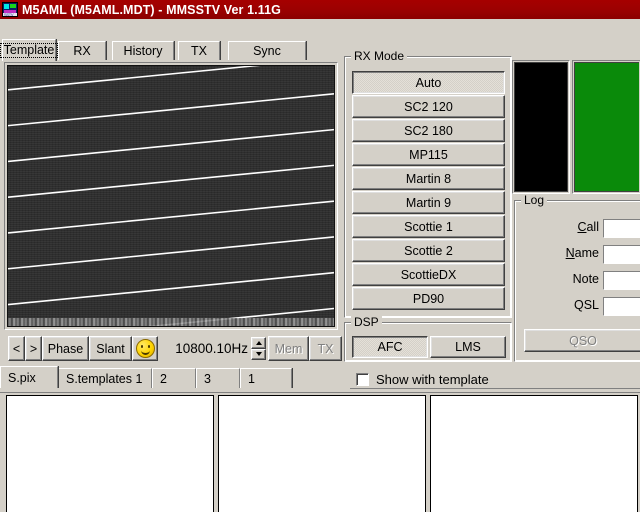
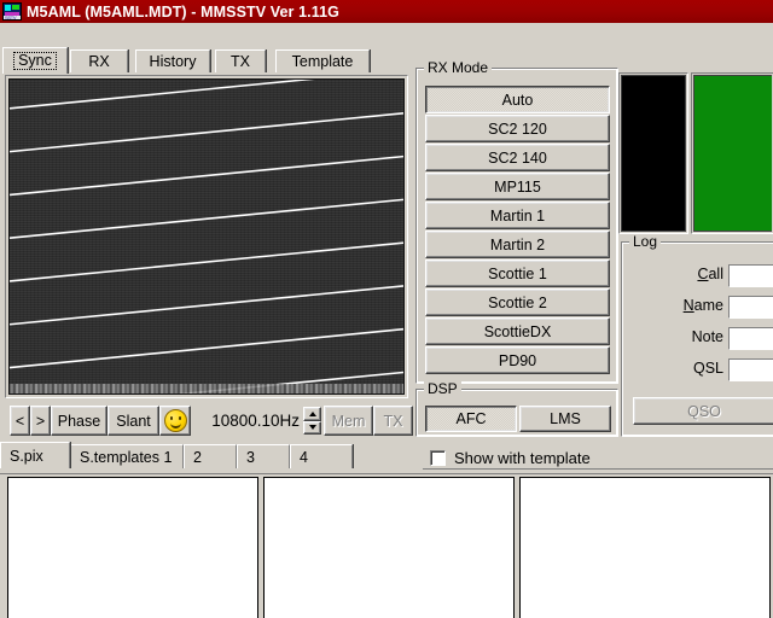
  M5AML (M5AML.MDT) - MMSSTV Ver 1.11G
- Template
+ Sync
  RX
  History
  TX
- Sync
+ Template
  RX Mode
  Auto
  SC2 120
- SC2 180
+ SC2 140
  MP115
- Martin 8
+ Martin 1
- Martin 9
+ Martin 2
  Scottie 1
  Scottie 2
  ScottieDX
  PD90
  DSP
  AFC
  LMS
  <
  >
  Phase
  Slant
  10800.10Hz
  Mem
  TX
  Log
  Call
  Name
  Note
  QSL
  QSO
  S.pix
  S.templates 1
  2
  3
- 1
+ 4
  Show with template
